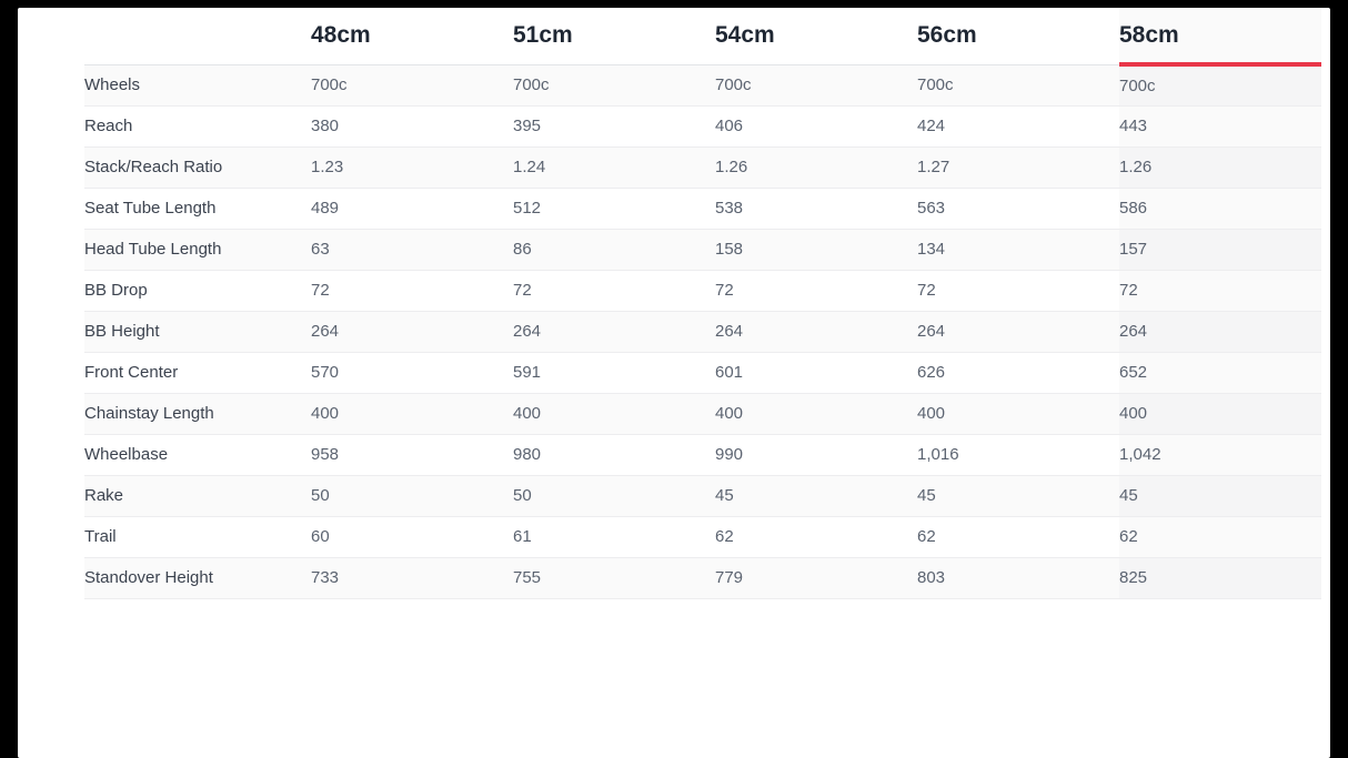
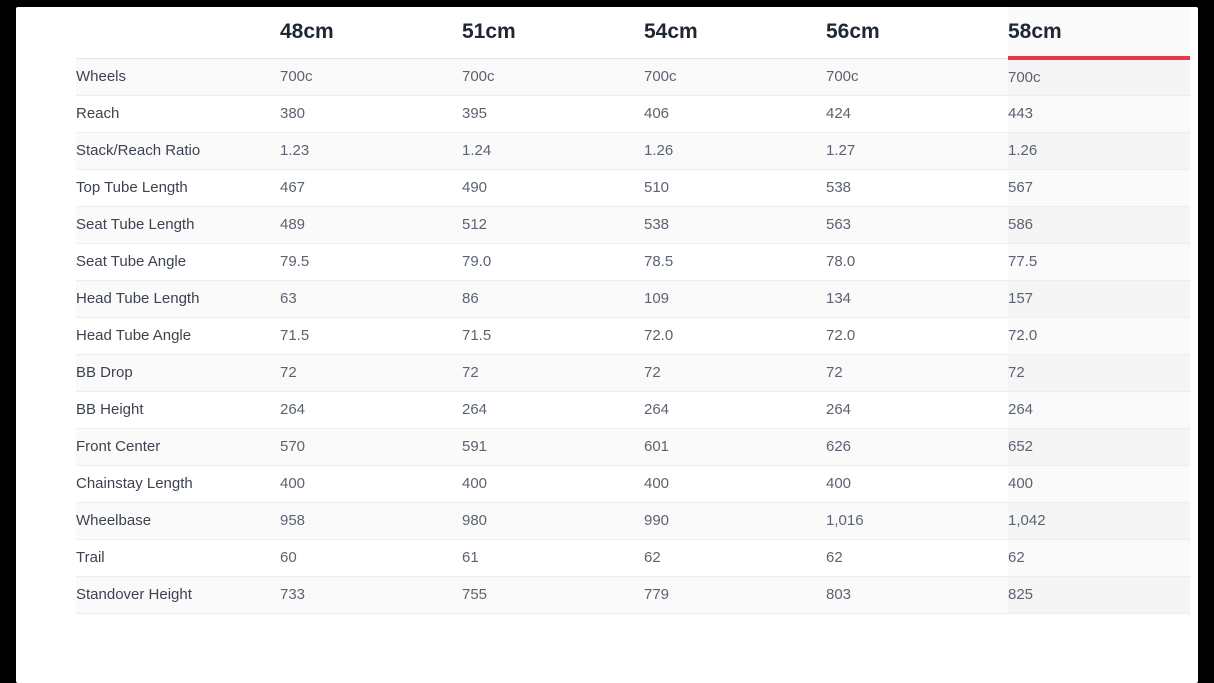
  	48cm	51cm	54cm	56cm	58cm
  Wheels	700c	700c	700c	700c	700c
  Reach	380	395	406	424	443
  Stack/Reach Ratio	1.23	1.24	1.26	1.27	1.26
+ Top Tube Length	467	490	510	538	567
  Seat Tube Length	489	512	538	563	586
+ Seat Tube Angle	79.5	79.0	78.5	78.0	77.5
- Head Tube Length	63	86	158	134	157
+ Head Tube Length	63	86	109	134	157
+ Head Tube Angle	71.5	71.5	72.0	72.0	72.0
  BB Drop	72	72	72	72	72
  BB Height	264	264	264	264	264
  Front Center	570	591	601	626	652
  Chainstay Length	400	400	400	400	400
  Wheelbase	958	980	990	1,016	1,042
- Rake	50	50	45	45	45
  Trail	60	61	62	62	62
  Standover Height	733	755	779	803	825
